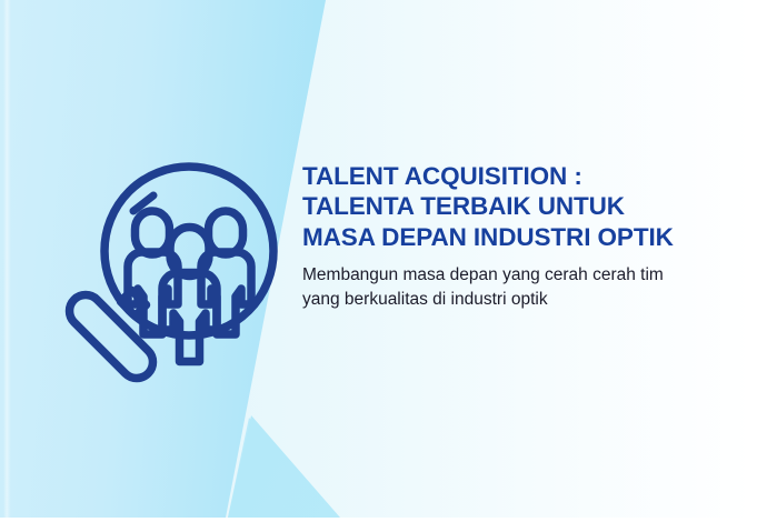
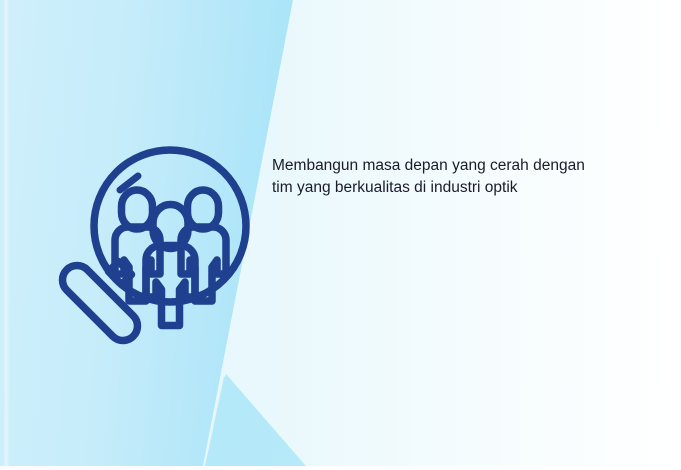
- TALENT ACQUISITION :
- TALENTA TERBAIK UNTUK
- MASA DEPAN INDUSTRI OPTIK
- Membangun masa depan yang cerah cerah tim yang berkualitas di industri optik
+ Membangun masa depan yang cerah dengan tim yang berkualitas di industri optik
